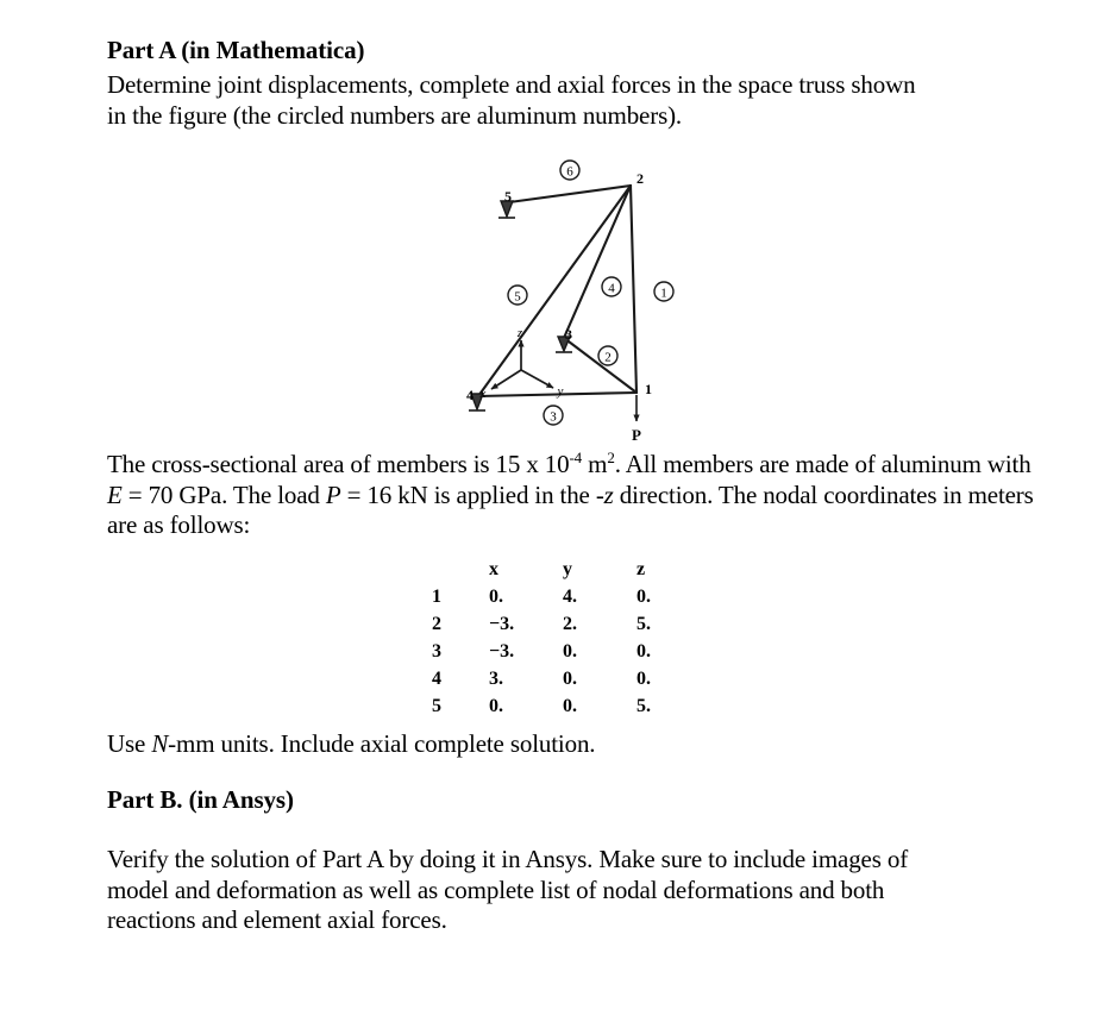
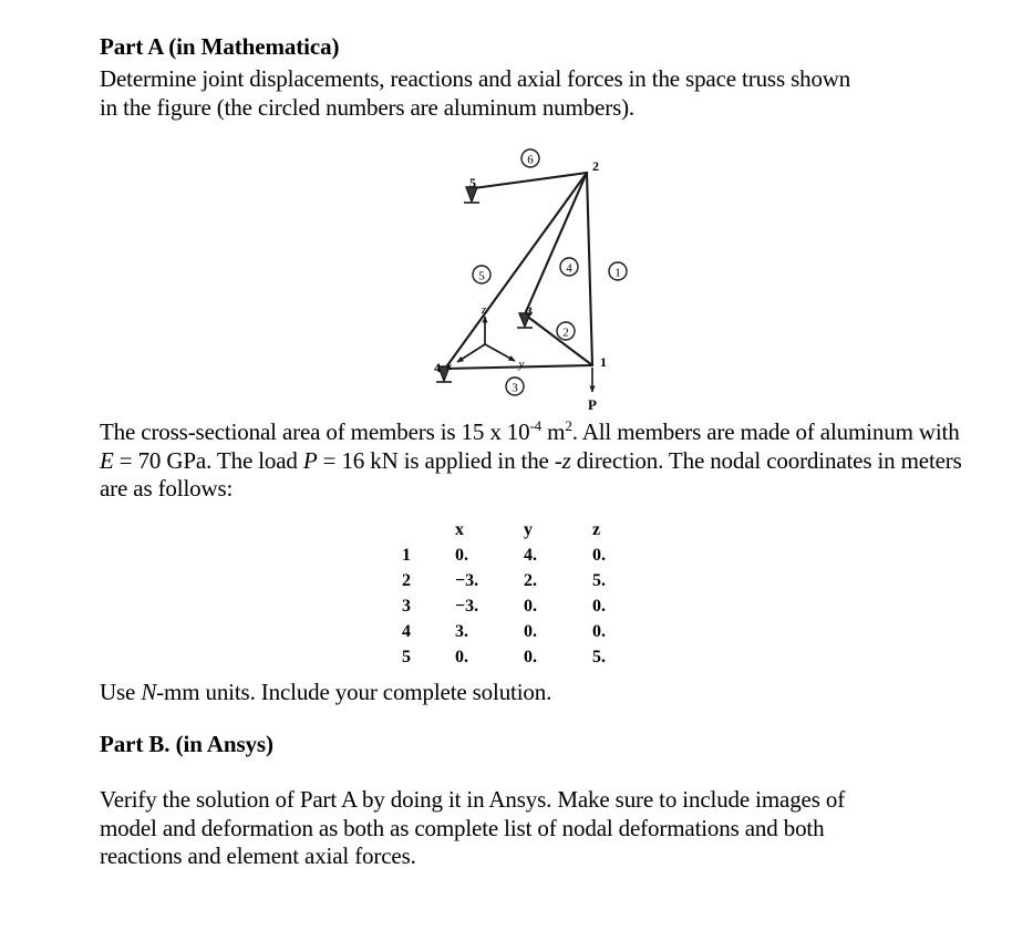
  Part A (in Mathematica)
- Determine joint displacements, complete and axial forces in the space truss shown
+ Determine joint displacements, reactions and axial forces in the space truss shown
  in the figure (the circled numbers are aluminum numbers).
  P
  z
  x
  y
  1
  2
  3
  4
  5
  6
  1
  4
  5
  2
  3
  The cross-sectional area of members is 15 x 10-4 m2. All members are made of aluminum with E = 70 GPa. The load P = 16 kN is applied in the -z direction. The nodal coordinates in meters are as follows:
  	x	y	z
  1	0.	4.	0.
  2	−3.	2.	5.
  3	−3.	0.	0.
  4	3.	0.	0.
  5	0.	0.	5.
- Use N-mm units. Include axial complete solution.
+ Use N-mm units. Include your complete solution.
  Part B. (in Ansys)
  Verify the solution of Part A by doing it in Ansys. Make sure to include images of
- model and deformation as well as complete list of nodal deformations and both
+ model and deformation as both as complete list of nodal deformations and both
  reactions and element axial forces.
